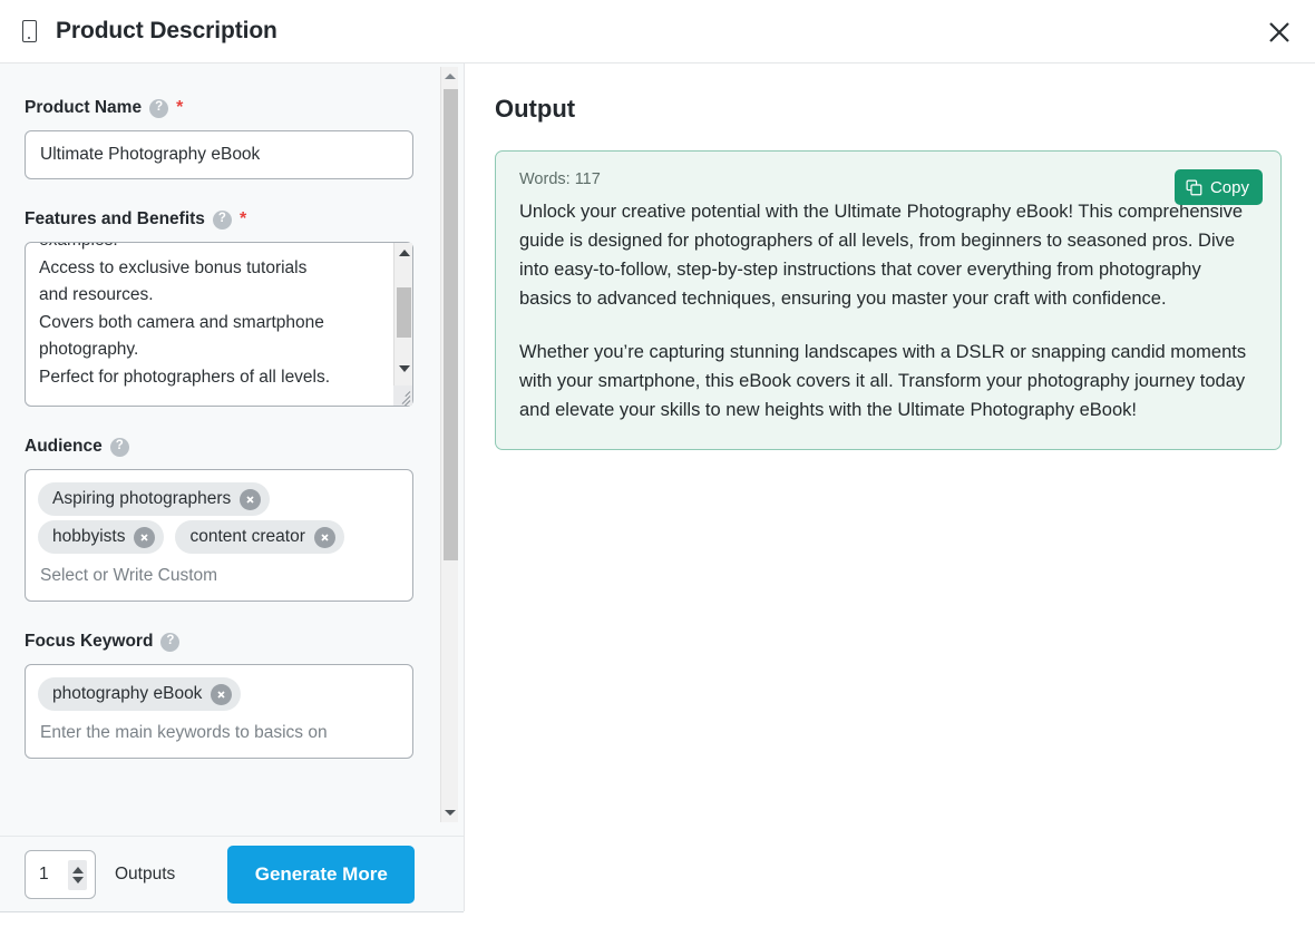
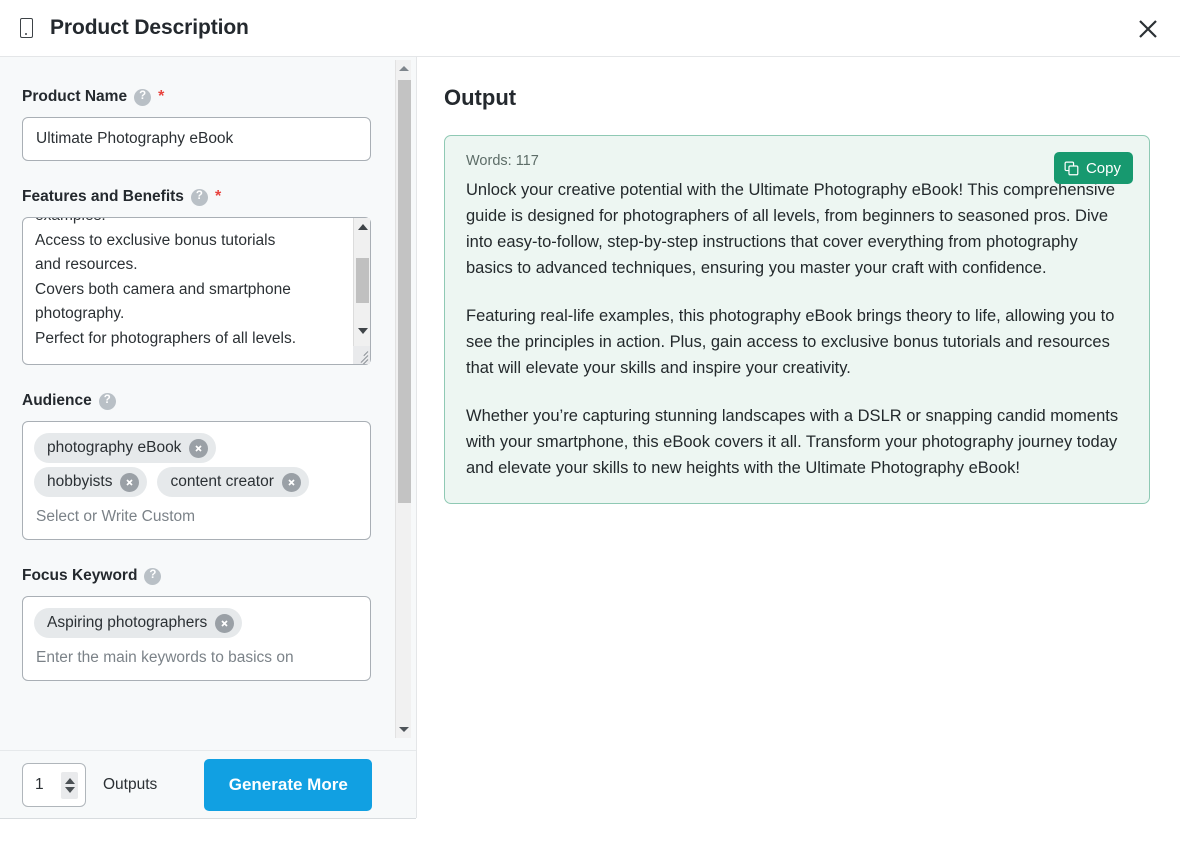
  Product Description
  Product Name
  ?
  *
  Ultimate Photography eBook
  Features and Benefits
  ?
  *
  Access to exclusive bonus tutorials
  and resources.
  Covers both camera and smartphone
  photography.
  Perfect for photographers of all levels.
  Audience
  ?
- Aspiring photographers
+ photography eBook
  hobbyists
  content creator
  Select or Write Custom
  Focus Keyword
  ?
- photography eBook
+ Aspiring photographers
  Enter the main keywords to basics on
  1
  Outputs
  Generate More
  Output
  Words: 117
  Copy
  Unlock your creative potential with the Ultimate Photography eBook! This comprehensive guide is designed for photographers of all levels, from beginners to seasoned pros. Dive into easy-to-follow, step-by-step instructions that cover everything from photography basics to advanced techniques, ensuring you master your craft with confidence.
+ Featuring real-life examples, this photography eBook brings theory to life, allowing you to see the principles in action. Plus, gain access to exclusive bonus tutorials and resources that will elevate your skills and inspire your creativity.
  Whether you’re capturing stunning landscapes with a DSLR or snapping candid moments with your smartphone, this eBook covers it all. Transform your photography journey today and elevate your skills to new heights with the Ultimate Photography eBook!
